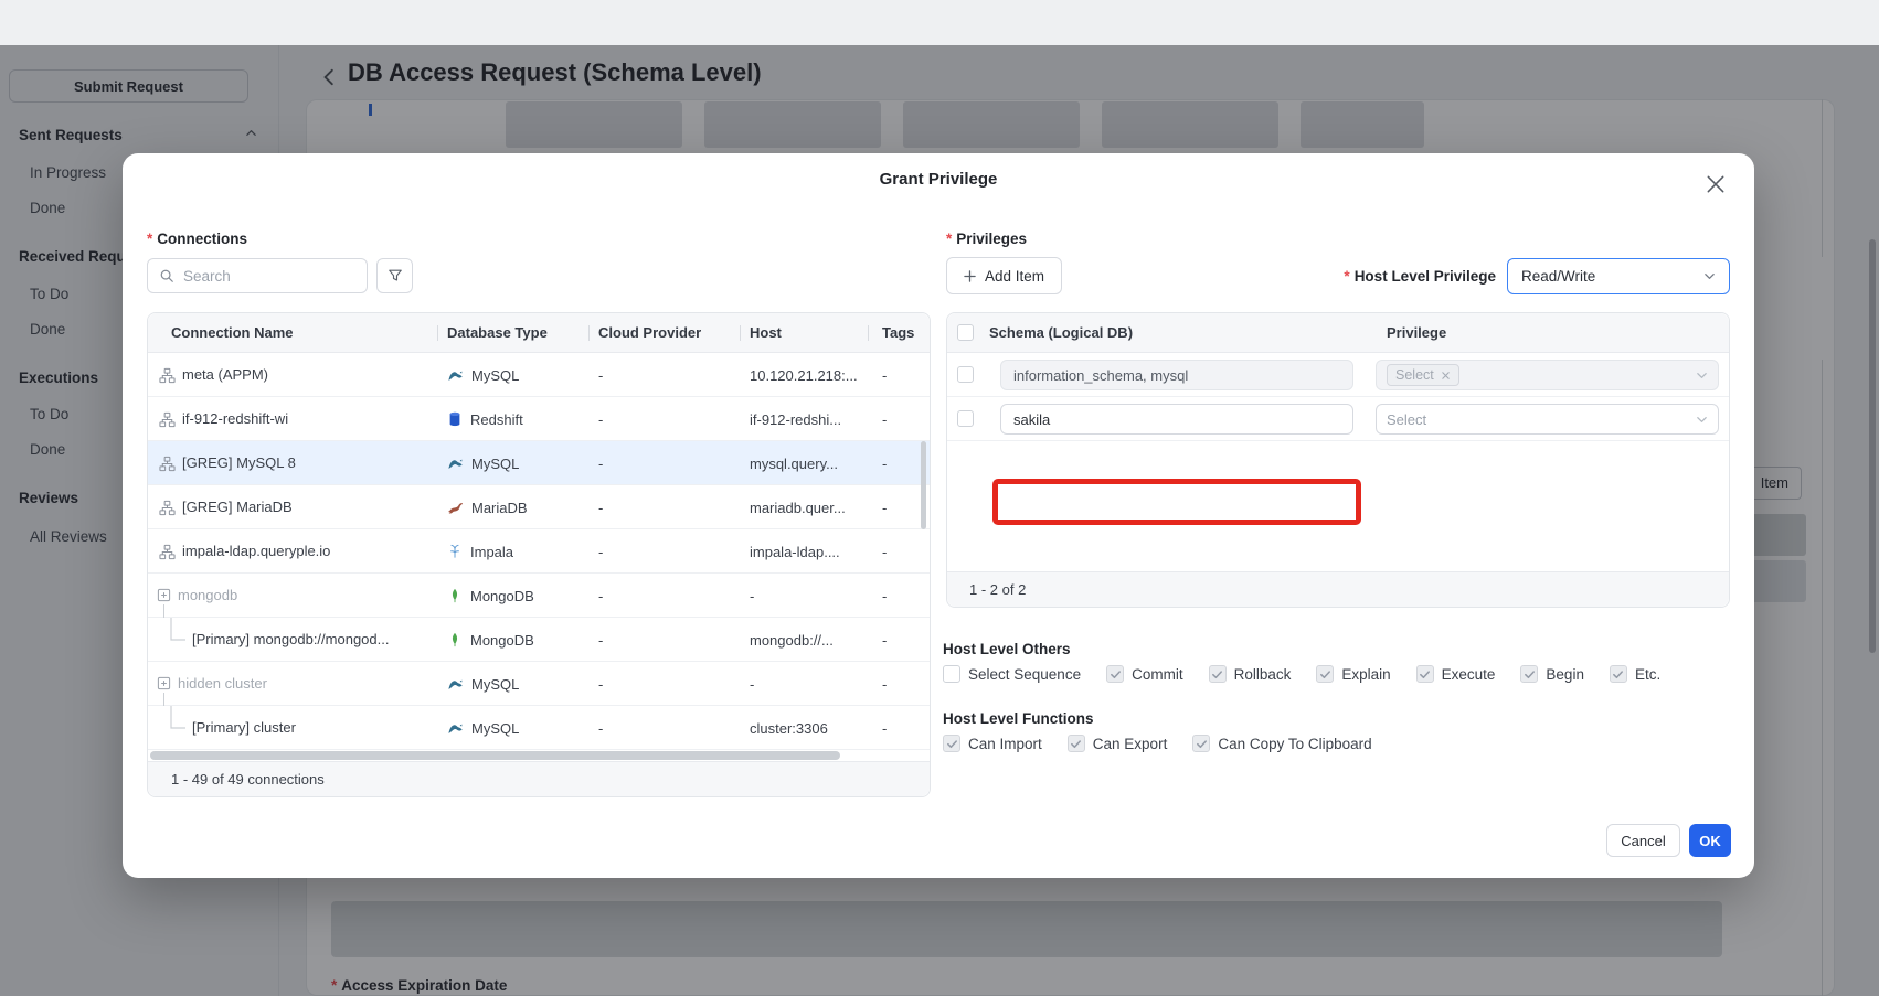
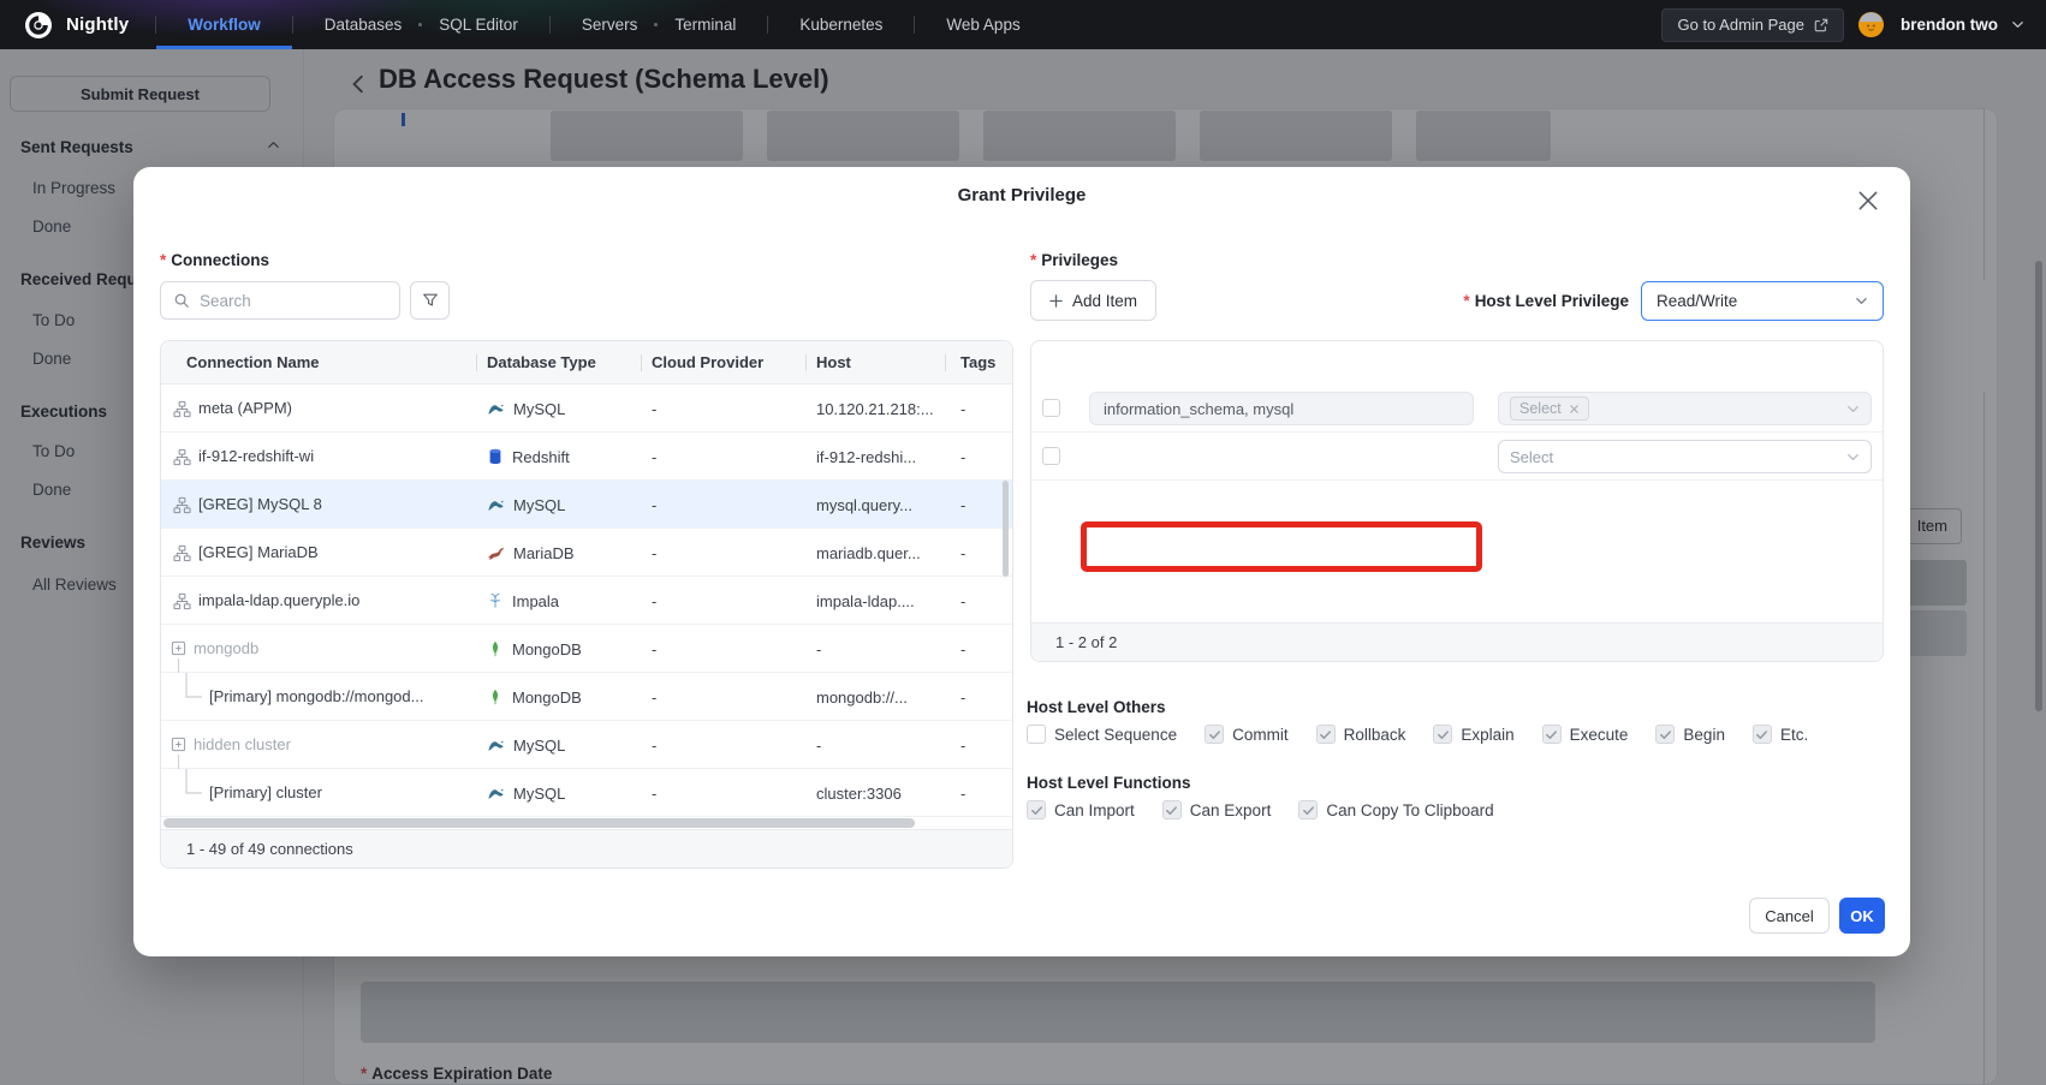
+ Nightly
+ Workflow
+ Databases
+ SQL Editor
+ Servers
+ Terminal
+ Kubernetes
+ Web Apps
+ Go to Admin Page
+ brendon two
  Submit Request
  Sent Requests
  In Progress
  Done
  Received Requ
  To Do
  Done
  Executions
  To Do
  Done
  Reviews
  All Reviews
  DB Access Request (Schema Level)
  Item
  * Access Expiration Date
  Grant Privilege
  * Connections
  Search
  Connection Name
  Database Type
  Cloud Provider
  Host
  Tags
  meta (APPM)
  MySQL
  -
  10.120.21.218:...
  -
  if-912-redshift-wi
  Redshift
  -
  if-912-redshi...
  -
  [GREG] MySQL 8
  MySQL
  -
  mysql.query...
  -
  [GREG] MariaDB
  MariaDB
  -
  mariadb.quer...
  -
  impala-ldap.queryple.io
  Impala
  -
  impala-ldap....
  -
  mongodb
  MongoDB
  -
  -
  -
  [Primary] mongodb://mongod...
  MongoDB
  -
  mongodb://...
  -
  hidden cluster
  MySQL
  -
  -
  -
  [Primary] cluster
  MySQL
  -
  cluster:3306
  -
  1 - 49 of 49 connections
  * Privileges
  Add Item
  * Host Level Privilege
  Read/Write
- Schema (Logical DB)
- Privilege
  information_schema, mysql
  Select
- sakila
  Select
  1 - 2 of 2
  Host Level Others
  Select Sequence
  Commit
  Rollback
  Explain
  Execute
  Begin
  Etc.
  Host Level Functions
  Can Import
  Can Export
  Can Copy To Clipboard
  Cancel
  OK
